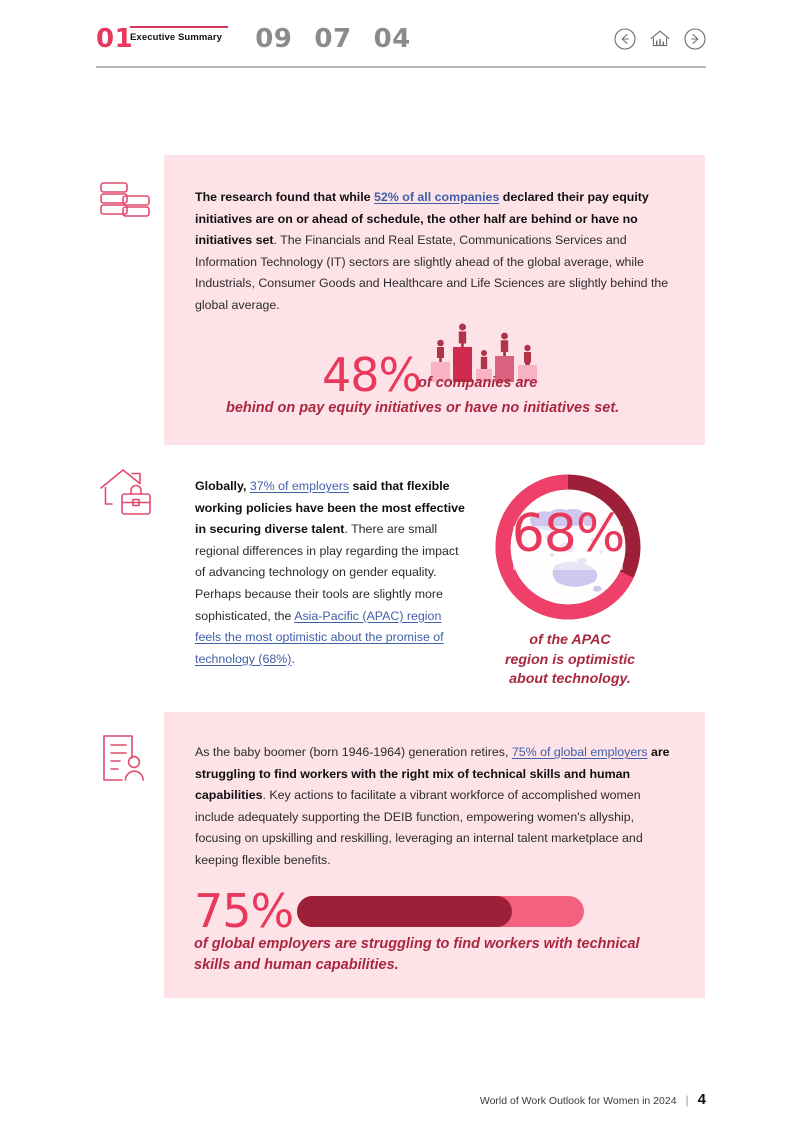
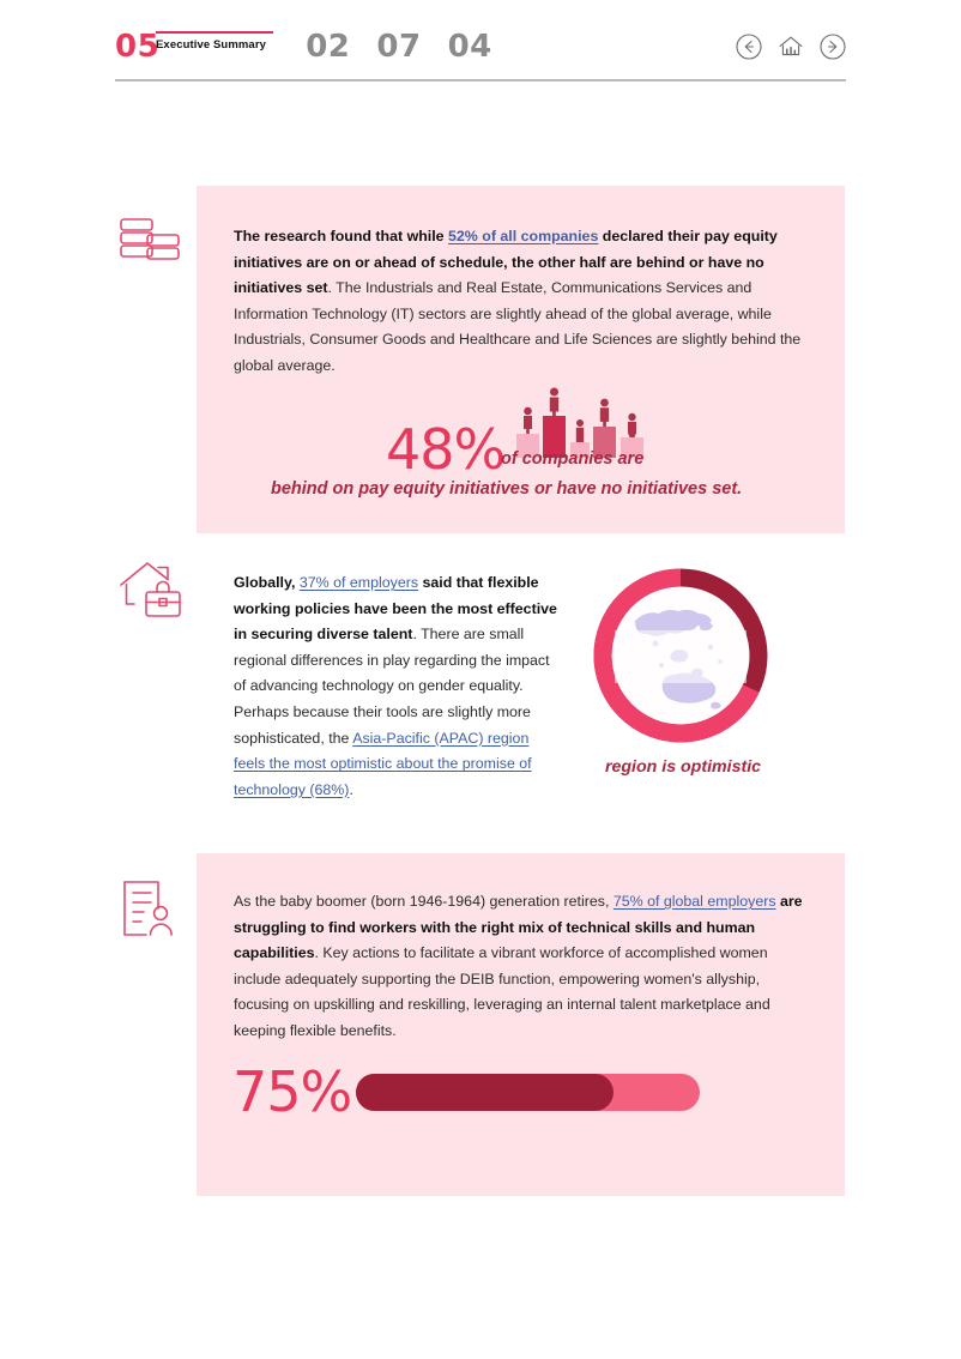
- 01
+ 05
  Executive Summary
- 09
+ 02
  07
  04
- The research found that while 52% of all companies declared their pay equity initiatives are on or ahead of schedule, the other half are behind or have no initiatives set. The Financials and Real Estate, Communications Services and Information Technology (IT) sectors are slightly ahead of the global average, while Industrials, Consumer Goods and Healthcare and Life Sciences are slightly behind the global average.
+ The research found that while 52% of all companies declared their pay equity initiatives are on or ahead of schedule, the other half are behind or have no initiatives set. The Industrials and Real Estate, Communications Services and Information Technology (IT) sectors are slightly ahead of the global average, while Industrials, Consumer Goods and Healthcare and Life Sciences are slightly behind the global average.
  48%
  of companies are
  behind on pay equity initiatives or have no initiatives set.
  Globally, 37% of employers said that flexible working policies have been the most effective in securing diverse talent. There are small regional differences in play regarding the impact of advancing technology on gender equality. Perhaps because their tools are slightly more sophisticated, the Asia-Pacific (APAC) region feels the most optimistic about the promise of technology (68%).
- 68%
- of the APAC
  region is optimistic
- about technology.
  As the baby boomer (born 1946-1964) generation retires, 75% of global employers are struggling to find workers with the right mix of technical skills and human capabilities. Key actions to facilitate a vibrant workforce of accomplished women include adequately supporting the DEIB function, empowering women's allyship, focusing on upskilling and reskilling, leveraging an internal talent marketplace and keeping flexible benefits.
  75%
- of global employers are struggling to find workers with technical
- skills and human capabilities.
- World of Work Outlook for Women in 2024
- |
- 4
